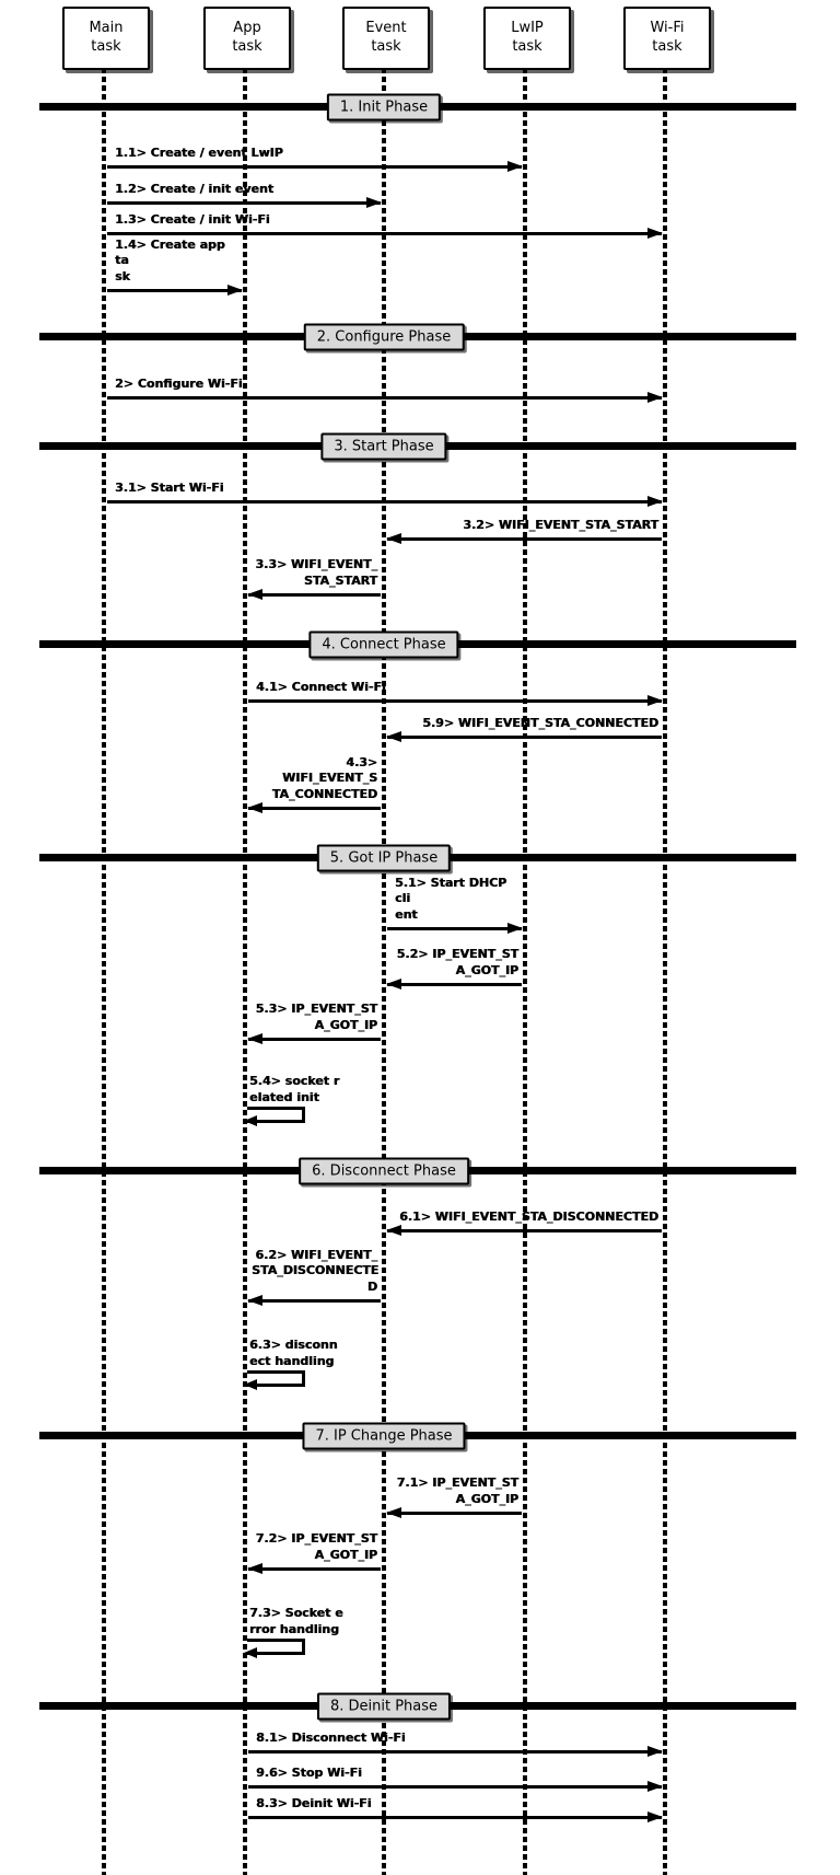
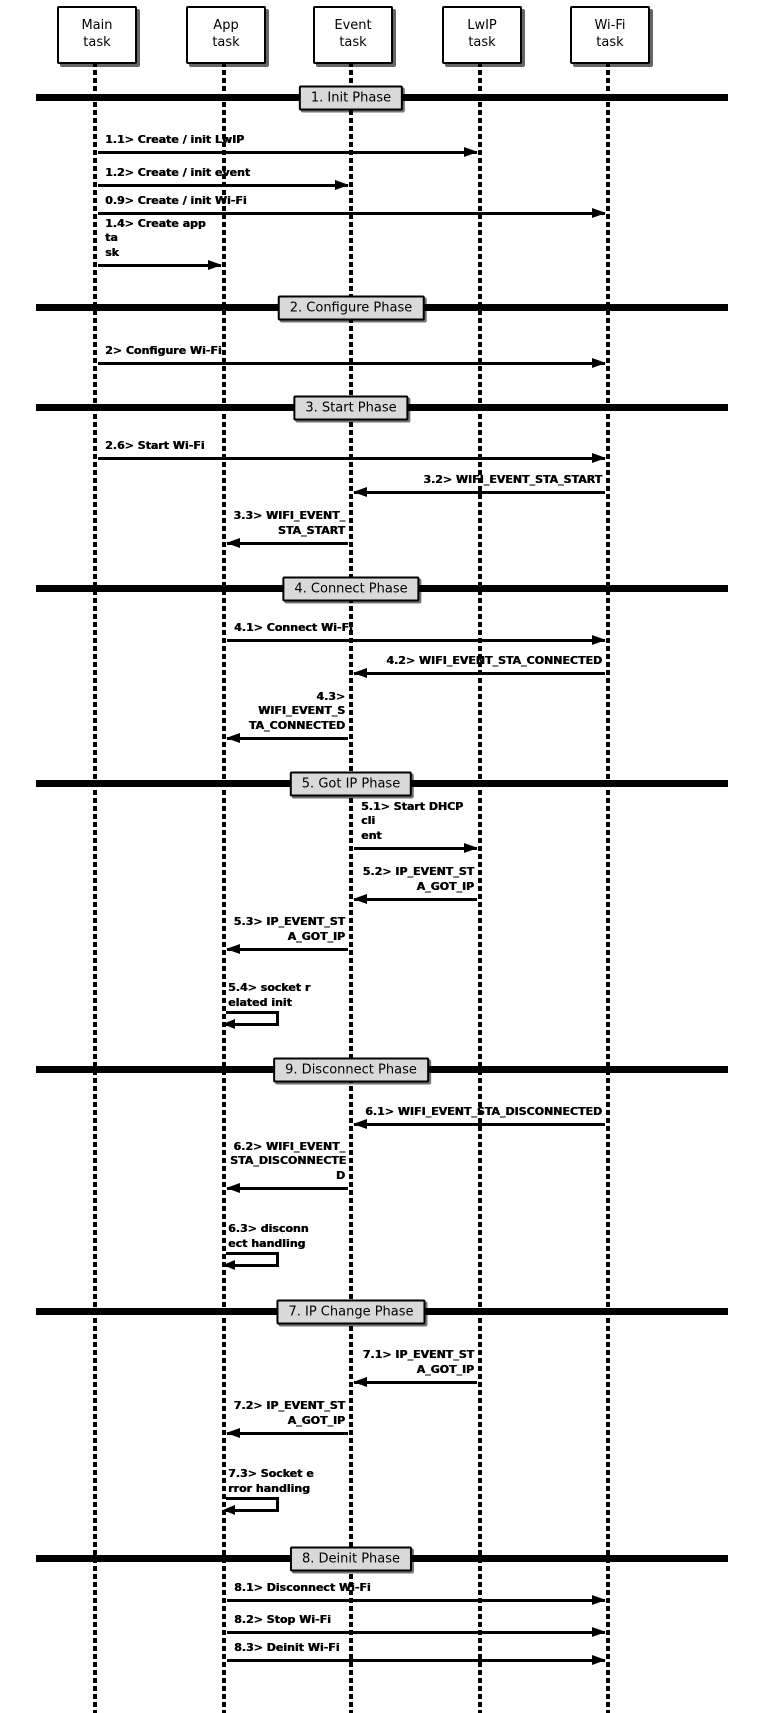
  1. Init Phase
  2. Configure Phase
  3. Start Phase
  4. Connect Phase
  5. Got IP Phase
- 6. Disconnect Phase
+ 9. Disconnect Phase
  7. IP Change Phase
  8. Deinit Phase
- 1.1> Create / event LwIP
+ 1.1> Create / init LwIP
  1.2> Create / init event
- 1.3> Create / init Wi-Fi
+ 0.9> Create / init Wi-Fi
  1.4> Create app ta
  sk
  2> Configure Wi-Fi
- 3.1> Start Wi-Fi
+ 2.6> Start Wi-Fi
  3.2> WIFI_EVENT_STA_START
  3.3> WIFI_EVENT_
  STA_START
  4.1> Connect Wi-Fi
- 5.9> WIFI_EVENT_STA_CONNECTED
+ 4.2> WIFI_EVENT_STA_CONNECTED
  4.3> WIFI_EVENT_S
  TA_CONNECTED
  5.1> Start DHCP cli
  ent
  5.2> IP_EVENT_ST
  A_GOT_IP
  5.3> IP_EVENT_ST
  A_GOT_IP
  5.4> socket r
  elated init
  6.1> WIFI_EVENT_STA_DISCONNECTED
  6.2> WIFI_EVENT_
  STA_DISCONNECTE
  D
  6.3> disconn
  ect handling
  7.1> IP_EVENT_ST
  A_GOT_IP
  7.2> IP_EVENT_ST
  A_GOT_IP
  7.3> Socket e
  rror handling
  8.1> Disconnect Wi-Fi
- 9.6> Stop Wi-Fi
+ 8.2> Stop Wi-Fi
  8.3> Deinit Wi-Fi
  Main
  task
  App
  task
  Event
  task
  LwIP
  task
  Wi-Fi
  task
